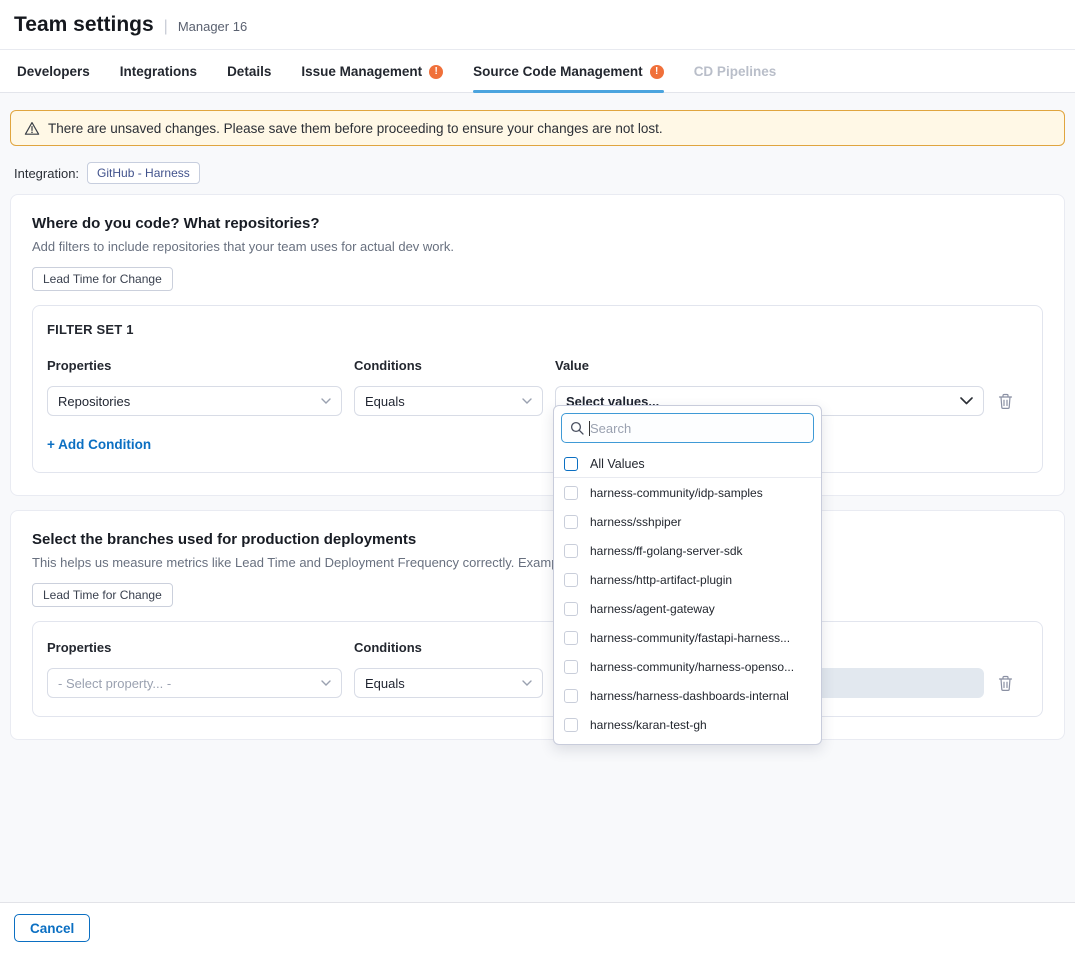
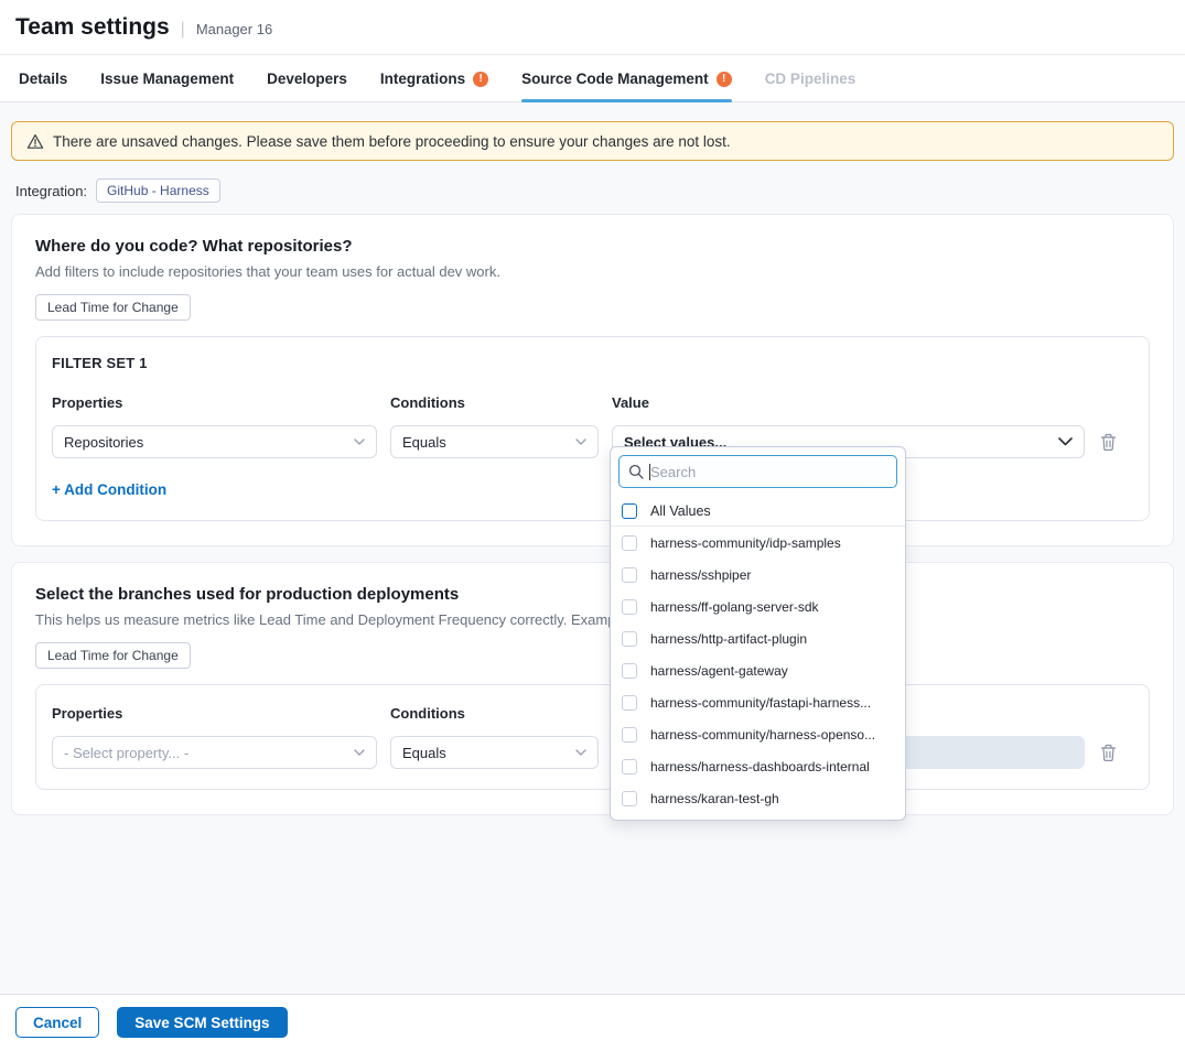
  Team settings
  |
  Manager 16
- Developers
+ Details
- Integrations
+ Issue Management
- Details
+ Developers
- Issue Management
+ Integrations
  !
  Source Code Management
  !
  CD Pipelines
  There are unsaved changes. Please save them before proceeding to ensure your changes are not lost.
  Integration:
  GitHub - Harness
  Where do you code? What repositories?
  Add filters to include repositories that your team uses for actual dev work.
  Lead Time for Change
  FILTER SET 1
  Properties
  Conditions
  Value
  Repositories
  Equals
  Select values...
  + Add Condition
  Select the branches used for production deployments
  This helps us measure metrics like Lead Time and Deployment Frequency correctly. Exam
  Lead Time for Change
  Properties
  Conditions
  - Select property... -
  Equals
  Cancel
+ Save SCM Settings
  Search
  All Values
  harness-community/idp-samples
  harness/sshpiper
  harness/ff-golang-server-sdk
  harness/http-artifact-plugin
  harness/agent-gateway
  harness-community/fastapi-harness...
  harness-community/harness-openso...
  harness/harness-dashboards-internal
  harness/karan-test-gh
